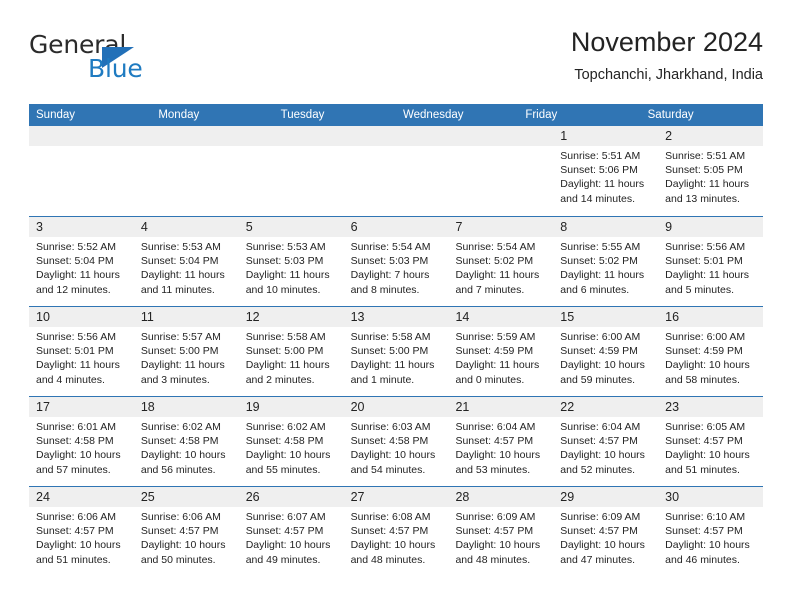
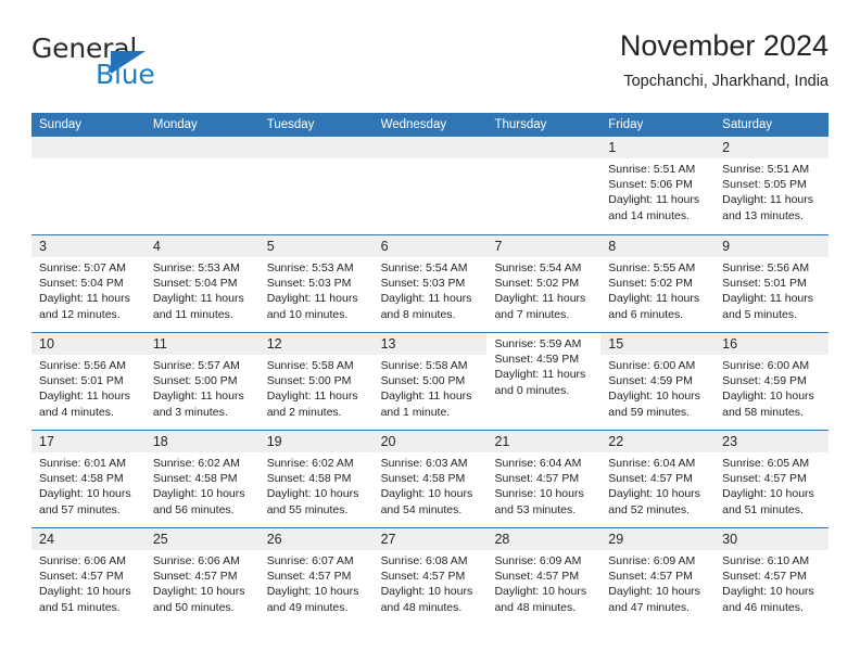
  General
  Blue
  November 2024
  Topchanchi, Jharkhand, India
  Sunday
  Monday
  Tuesday
  Wednesday
+ Thursday
  Friday
  Saturday
  1
  Sunrise: 5:51 AM
  Sunset: 5:06 PM
  Daylight: 11 hours and 14 minutes.
  2
  Sunrise: 5:51 AM
  Sunset: 5:05 PM
  Daylight: 11 hours and 13 minutes.
  3
- Sunrise: 5:52 AM
+ Sunrise: 5:07 AM
  Sunset: 5:04 PM
  Daylight: 11 hours and 12 minutes.
  4
  Sunrise: 5:53 AM
  Sunset: 5:04 PM
  Daylight: 11 hours and 11 minutes.
  5
  Sunrise: 5:53 AM
  Sunset: 5:03 PM
  Daylight: 11 hours and 10 minutes.
  6
  Sunrise: 5:54 AM
  Sunset: 5:03 PM
- Daylight: 7 hours and 8 minutes.
+ Daylight: 11 hours and 8 minutes.
  7
  Sunrise: 5:54 AM
  Sunset: 5:02 PM
  Daylight: 11 hours and 7 minutes.
  8
  Sunrise: 5:55 AM
  Sunset: 5:02 PM
  Daylight: 11 hours and 6 minutes.
  9
  Sunrise: 5:56 AM
  Sunset: 5:01 PM
  Daylight: 11 hours and 5 minutes.
  10
  Sunrise: 5:56 AM
  Sunset: 5:01 PM
  Daylight: 11 hours and 4 minutes.
  11
  Sunrise: 5:57 AM
  Sunset: 5:00 PM
  Daylight: 11 hours and 3 minutes.
  12
  Sunrise: 5:58 AM
  Sunset: 5:00 PM
  Daylight: 11 hours and 2 minutes.
  13
  Sunrise: 5:58 AM
  Sunset: 5:00 PM
  Daylight: 11 hours and 1 minute.
- 14
  Sunrise: 5:59 AM
  Sunset: 4:59 PM
  Daylight: 11 hours and 0 minutes.
  15
  Sunrise: 6:00 AM
  Sunset: 4:59 PM
  Daylight: 10 hours and 59 minutes.
  16
  Sunrise: 6:00 AM
  Sunset: 4:59 PM
  Daylight: 10 hours and 58 minutes.
  17
  Sunrise: 6:01 AM
  Sunset: 4:58 PM
  Daylight: 10 hours and 57 minutes.
  18
  Sunrise: 6:02 AM
  Sunset: 4:58 PM
  Daylight: 10 hours and 56 minutes.
  19
  Sunrise: 6:02 AM
  Sunset: 4:58 PM
  Daylight: 10 hours and 55 minutes.
  20
  Sunrise: 6:03 AM
  Sunset: 4:58 PM
  Daylight: 10 hours and 54 minutes.
  21
  Sunrise: 6:04 AM
  Sunset: 4:57 PM
- Daylight: 10 hours and 53 minutes.
+ Sunrise: 10 hours and 53 minutes.
  22
  Sunrise: 6:04 AM
  Sunset: 4:57 PM
  Daylight: 10 hours and 52 minutes.
  23
  Sunrise: 6:05 AM
  Sunset: 4:57 PM
  Daylight: 10 hours and 51 minutes.
  24
  Sunrise: 6:06 AM
  Sunset: 4:57 PM
  Daylight: 10 hours and 51 minutes.
  25
  Sunrise: 6:06 AM
  Sunset: 4:57 PM
  Daylight: 10 hours and 50 minutes.
  26
  Sunrise: 6:07 AM
  Sunset: 4:57 PM
  Daylight: 10 hours and 49 minutes.
  27
  Sunrise: 6:08 AM
  Sunset: 4:57 PM
  Daylight: 10 hours and 48 minutes.
  28
  Sunrise: 6:09 AM
  Sunset: 4:57 PM
  Daylight: 10 hours and 48 minutes.
  29
  Sunrise: 6:09 AM
  Sunset: 4:57 PM
  Daylight: 10 hours and 47 minutes.
  30
  Sunrise: 6:10 AM
  Sunset: 4:57 PM
  Daylight: 10 hours and 46 minutes.
